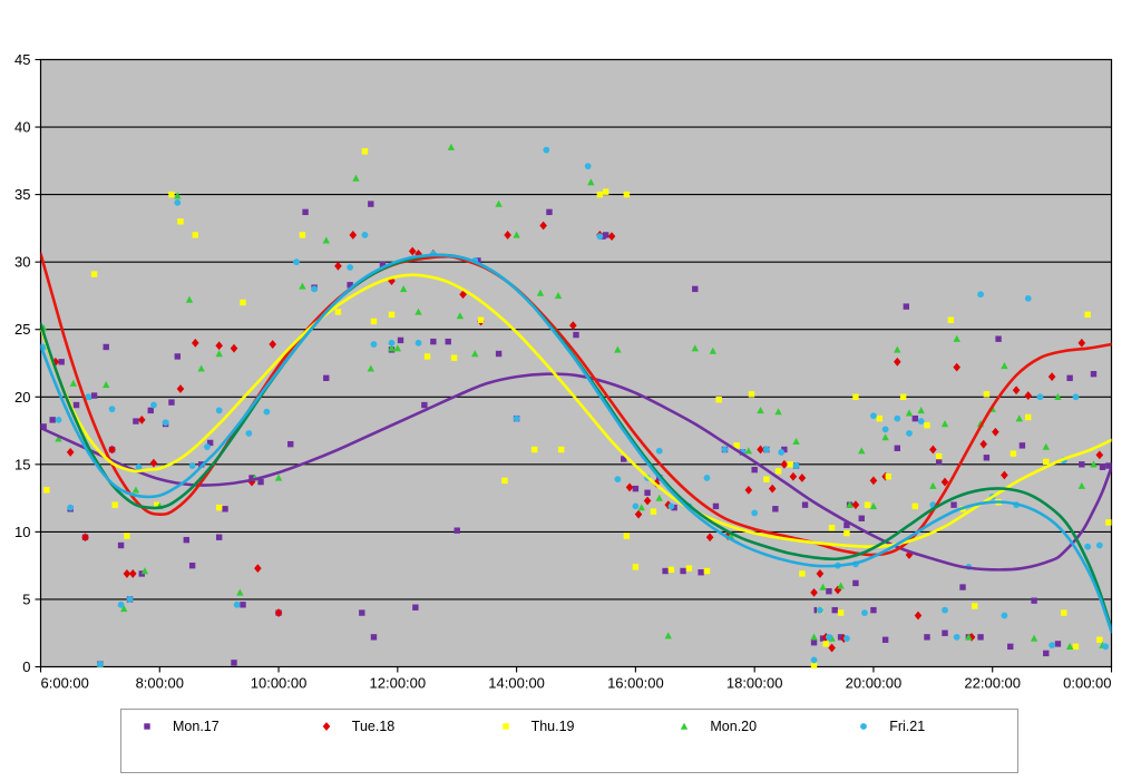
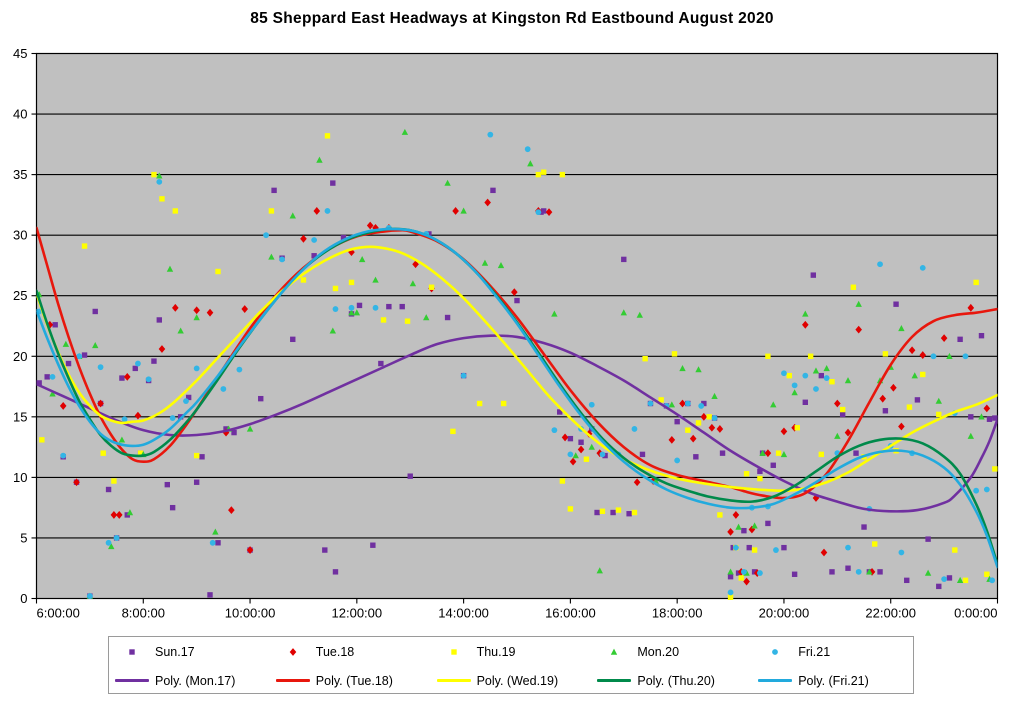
+ 85 Sheppard East Headways at Kingston Rd Eastbound August 2020
  6:00:00
  8:00:00
  10:00:00
  12:00:00
  14:00:00
  16:00:00
  18:00:00
  20:00:00
  22:00:00
  0:00:00
  0
  5
  10
  15
  20
  25
  30
  35
  40
  45
- Mon.17
+ Sun.17
  Tue.18
  Thu.19
  Mon.20
  Fri.21
+ Poly. (Mon.17)
+ Poly. (Tue.18)
+ Poly. (Wed.19)
+ Poly. (Thu.20)
+ Poly. (Fri.21)
